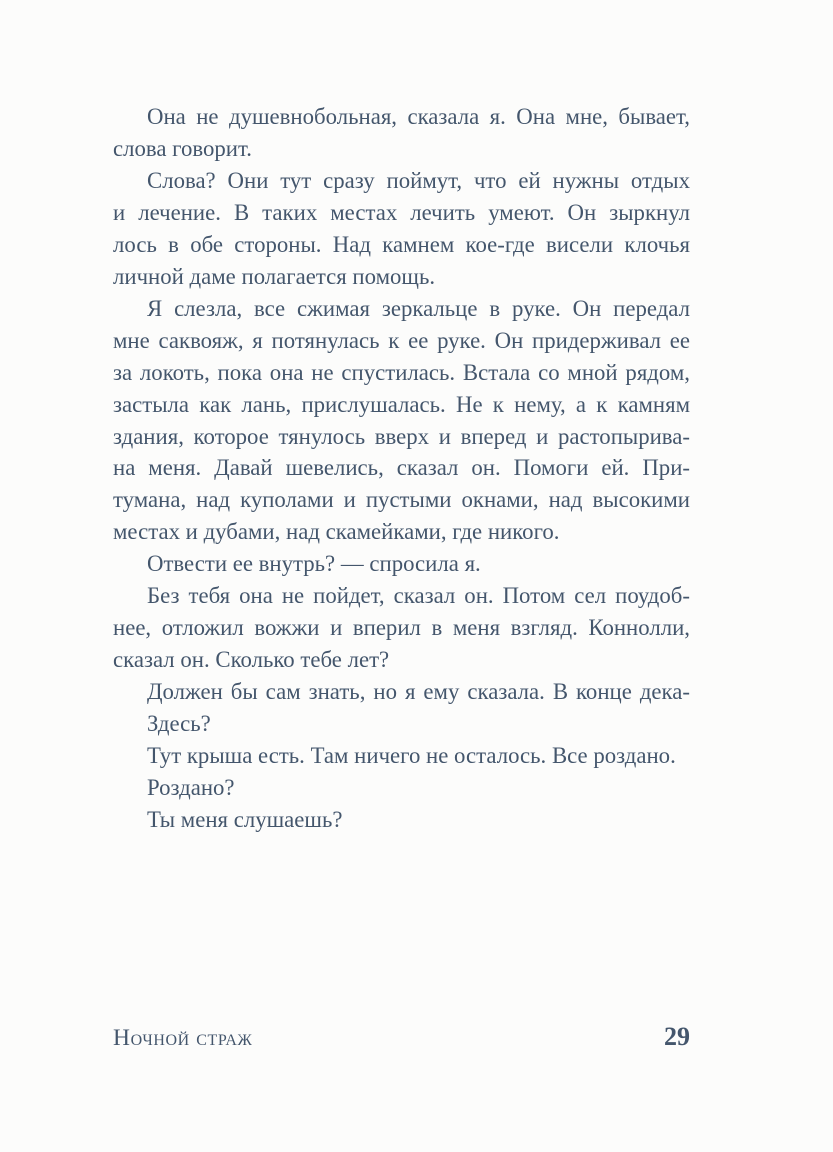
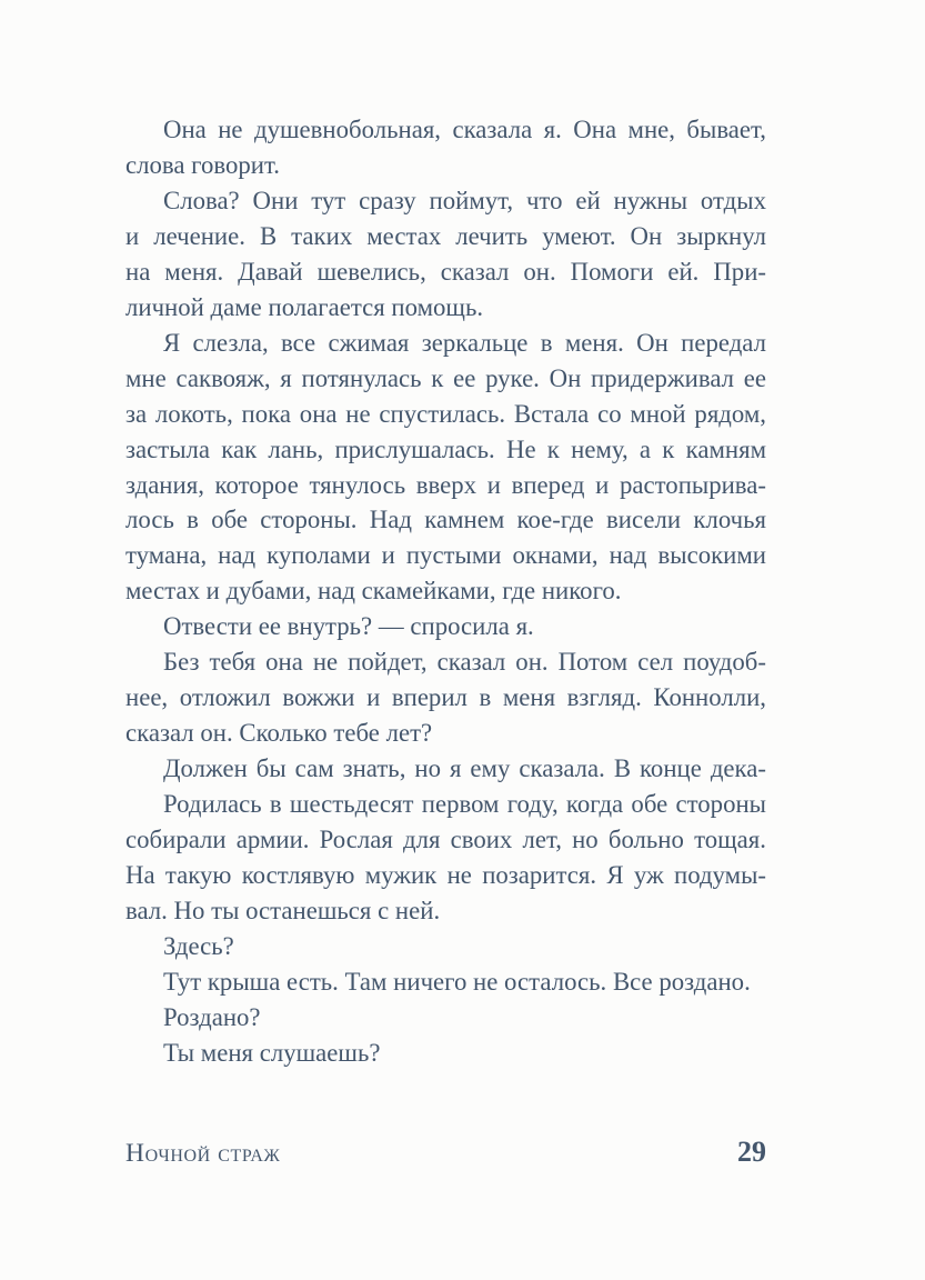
  Она не душевнобольная, сказала я. Она мне, бывает,
  слова говорит.
  Слова? Они тут сразу поймут, что ей нужны отдых
  и лечение. В таких местах лечить умеют. Он зыркнул
- лось в обе стороны. Над камнем кое-где висели клочья
+ на меня. Давай шевелись, сказал он. Помоги ей. При-
  личной даме полагается помощь.
- Я слезла, все сжимая зеркальце в руке. Он передал
+ Я слезла, все сжимая зеркальце в меня. Он передал
  мне саквояж, я потянулась к ее руке. Он придерживал ее
  за локоть, пока она не спустилась. Встала со мной рядом,
  застыла как лань, прислушалась. Не к нему, а к камням
  здания, которое тянулось вверх и вперед и растопырива-
- на меня. Давай шевелись, сказал он. Помоги ей. При-
+ лось в обе стороны. Над камнем кое-где висели клочья
  тумана, над куполами и пустыми окнами, над высокими
  местах и дубами, над скамейками, где никого.
  Отвести ее внутрь? — спросила я.
  Без тебя она не пойдет, сказал он. Потом сел поудоб-
  нее, отложил вожжи и вперил в меня взгляд. Коннолли,
  сказал он. Сколько тебе лет?
  Должен бы сам знать, но я ему сказала. В конце дека-
+ Родилась в шестьдесят первом году, когда обе стороны
+ собирали армии. Рослая для своих лет, но больно тощая.
+ На такую костлявую мужик не позарится. Я уж подумы-
+ вал. Но ты останешься с ней.
  Здесь?
  Тут крыша есть. Там ничего не осталось. Все роздано.
  Роздано?
  Ты меня слушаешь?
  Ночной страж
  29
